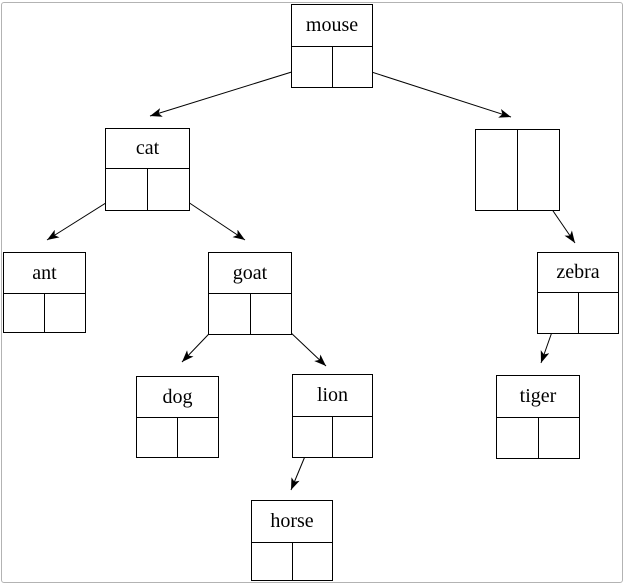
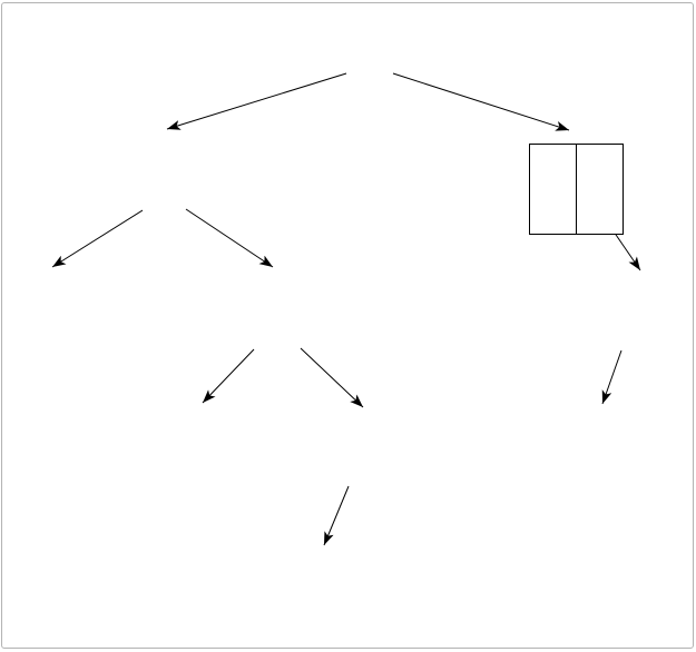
- mouse
- cat
- ant
- goat
- zebra
- dog
- lion
- tiger
- horse
